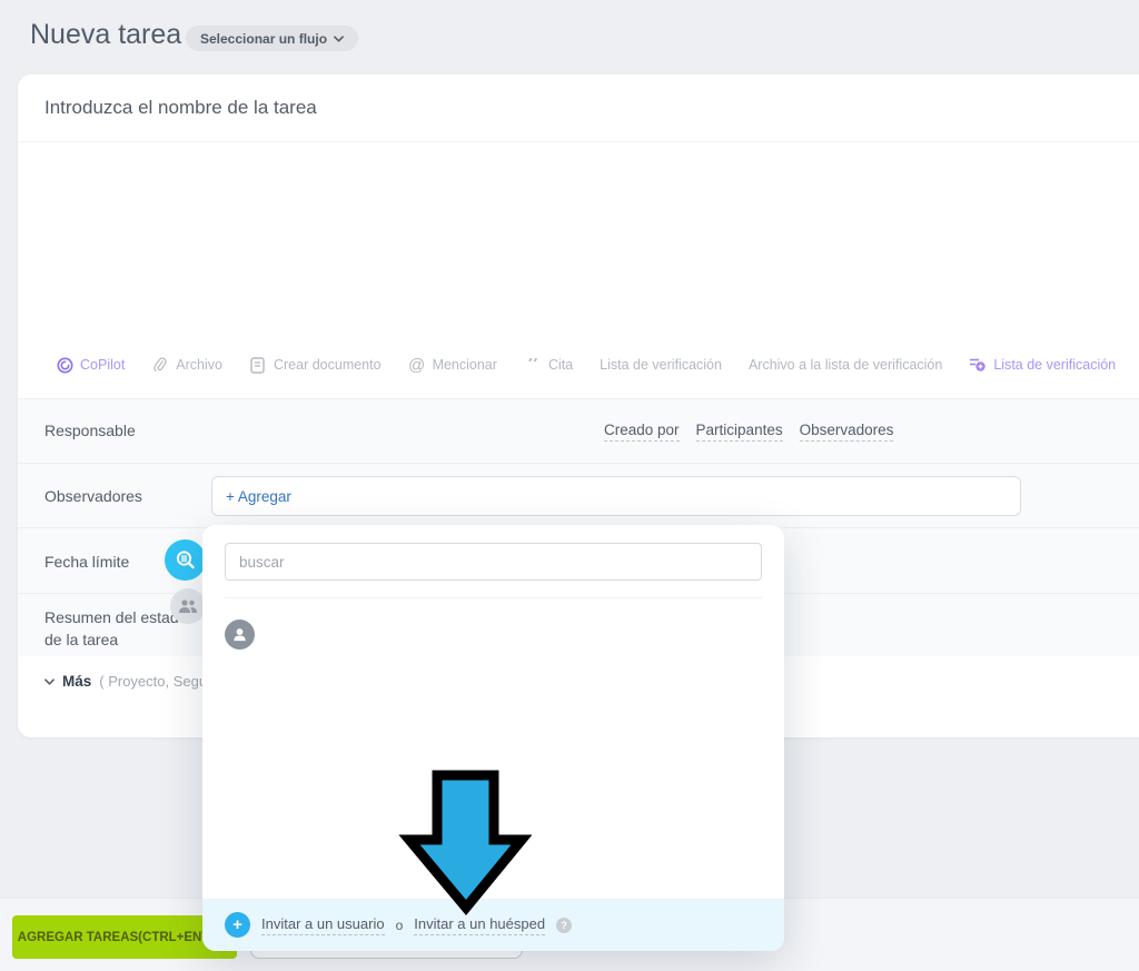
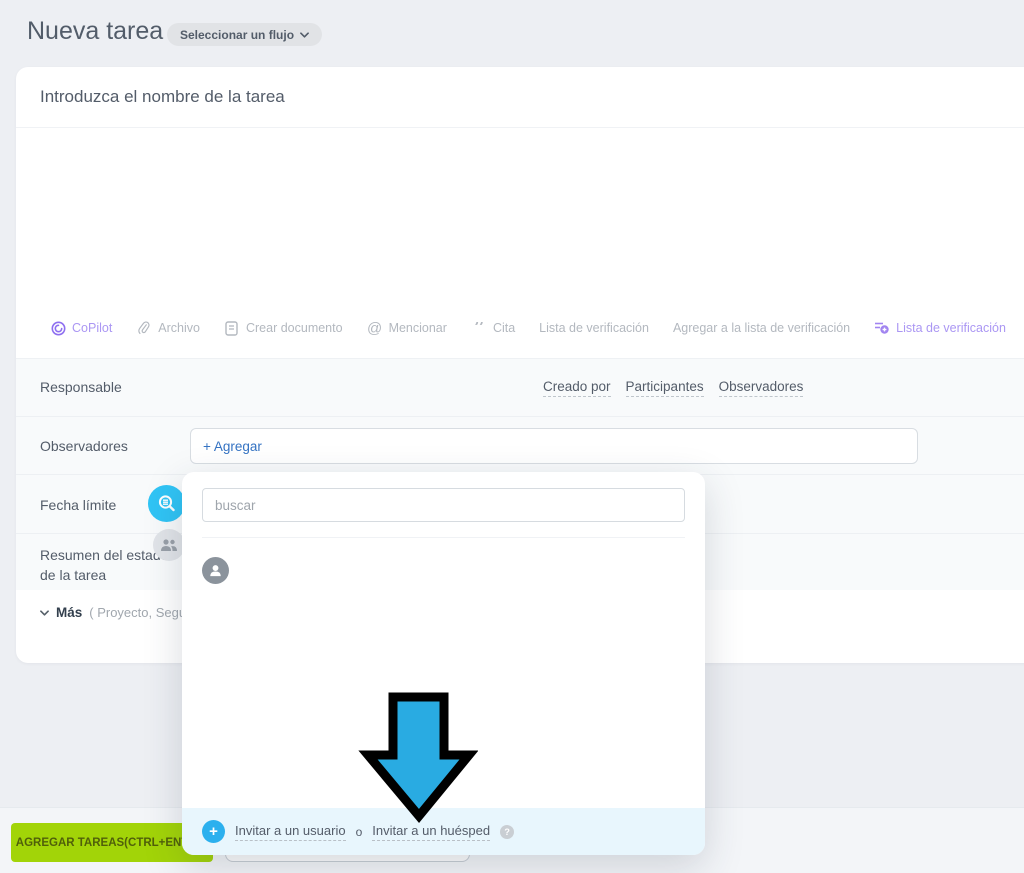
  Nueva tarea
  Seleccionar un flujo
  Introduzca el nombre de la tarea
  CoPilot
  Archivo
  Crear documento
  @
  Mencionar
  ”
  Cita
  Lista de verificación
- Archivo a la lista de verificación
+ Agregar a la lista de verificación
  Lista de verificación
  Responsable
  Creado por
  Participantes
  Observadores
  Observadores
  + Agregar
  Fecha límite
  Resumen del esta
  de la tarea
  Más
  ( Proyecto, Seg
  AGREGAR TAREAS(CTRL+EN
  buscar
  +
  Invitar a un usuario
  o
  Invitar a un huésped
  ?
